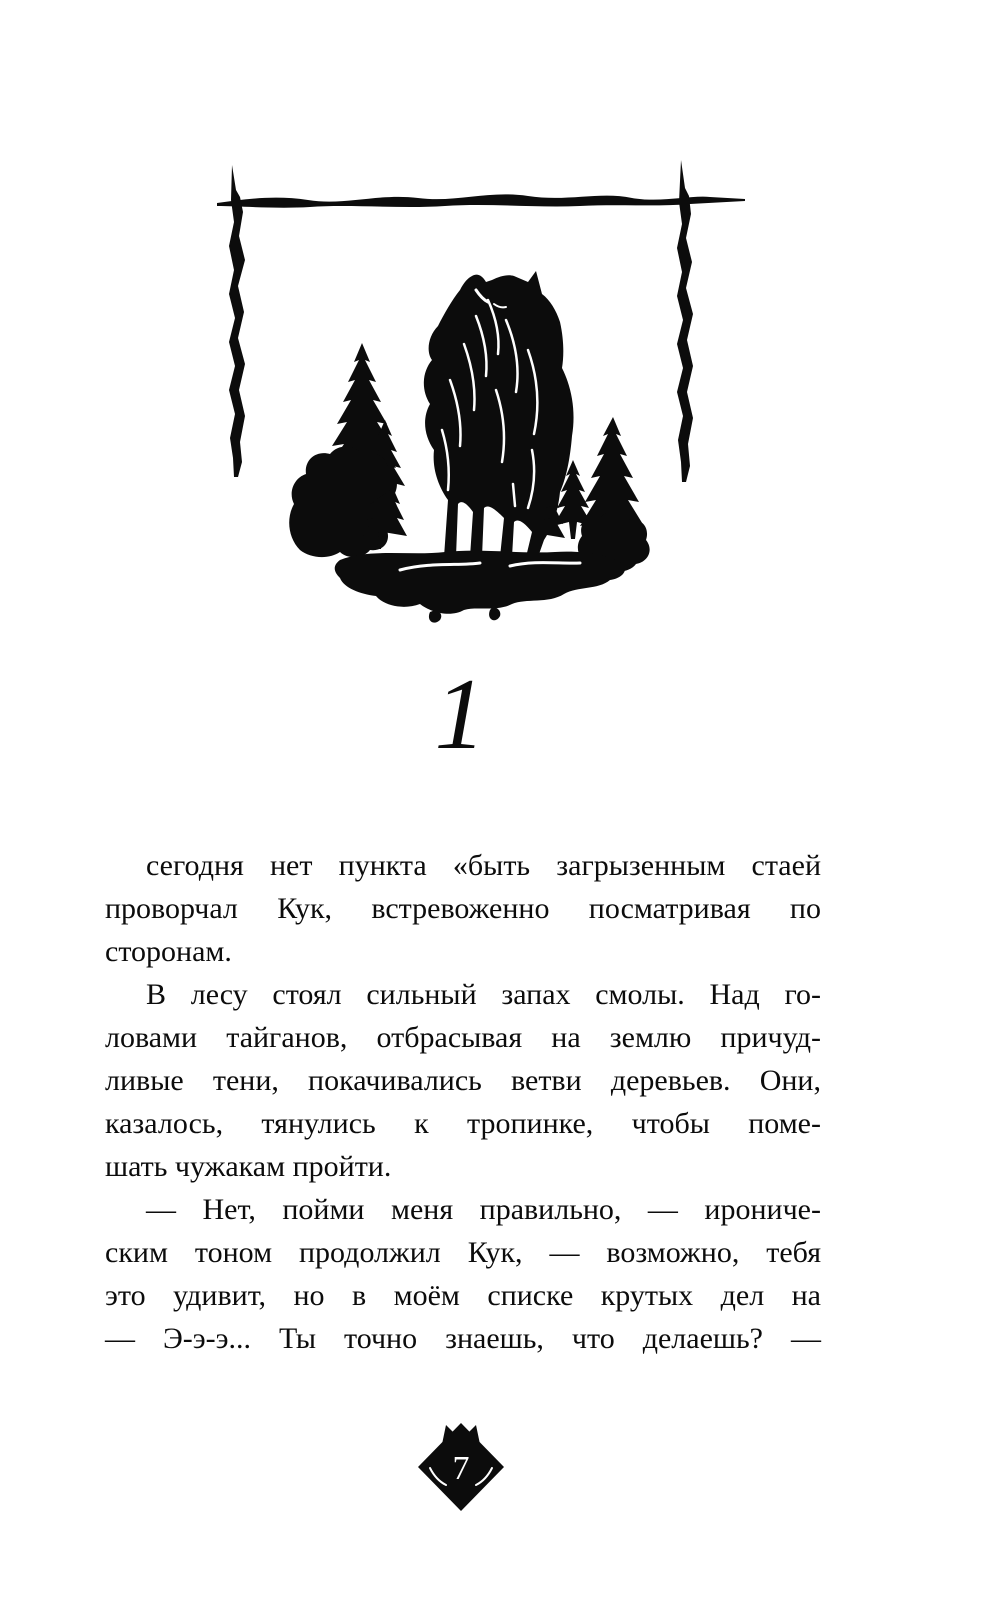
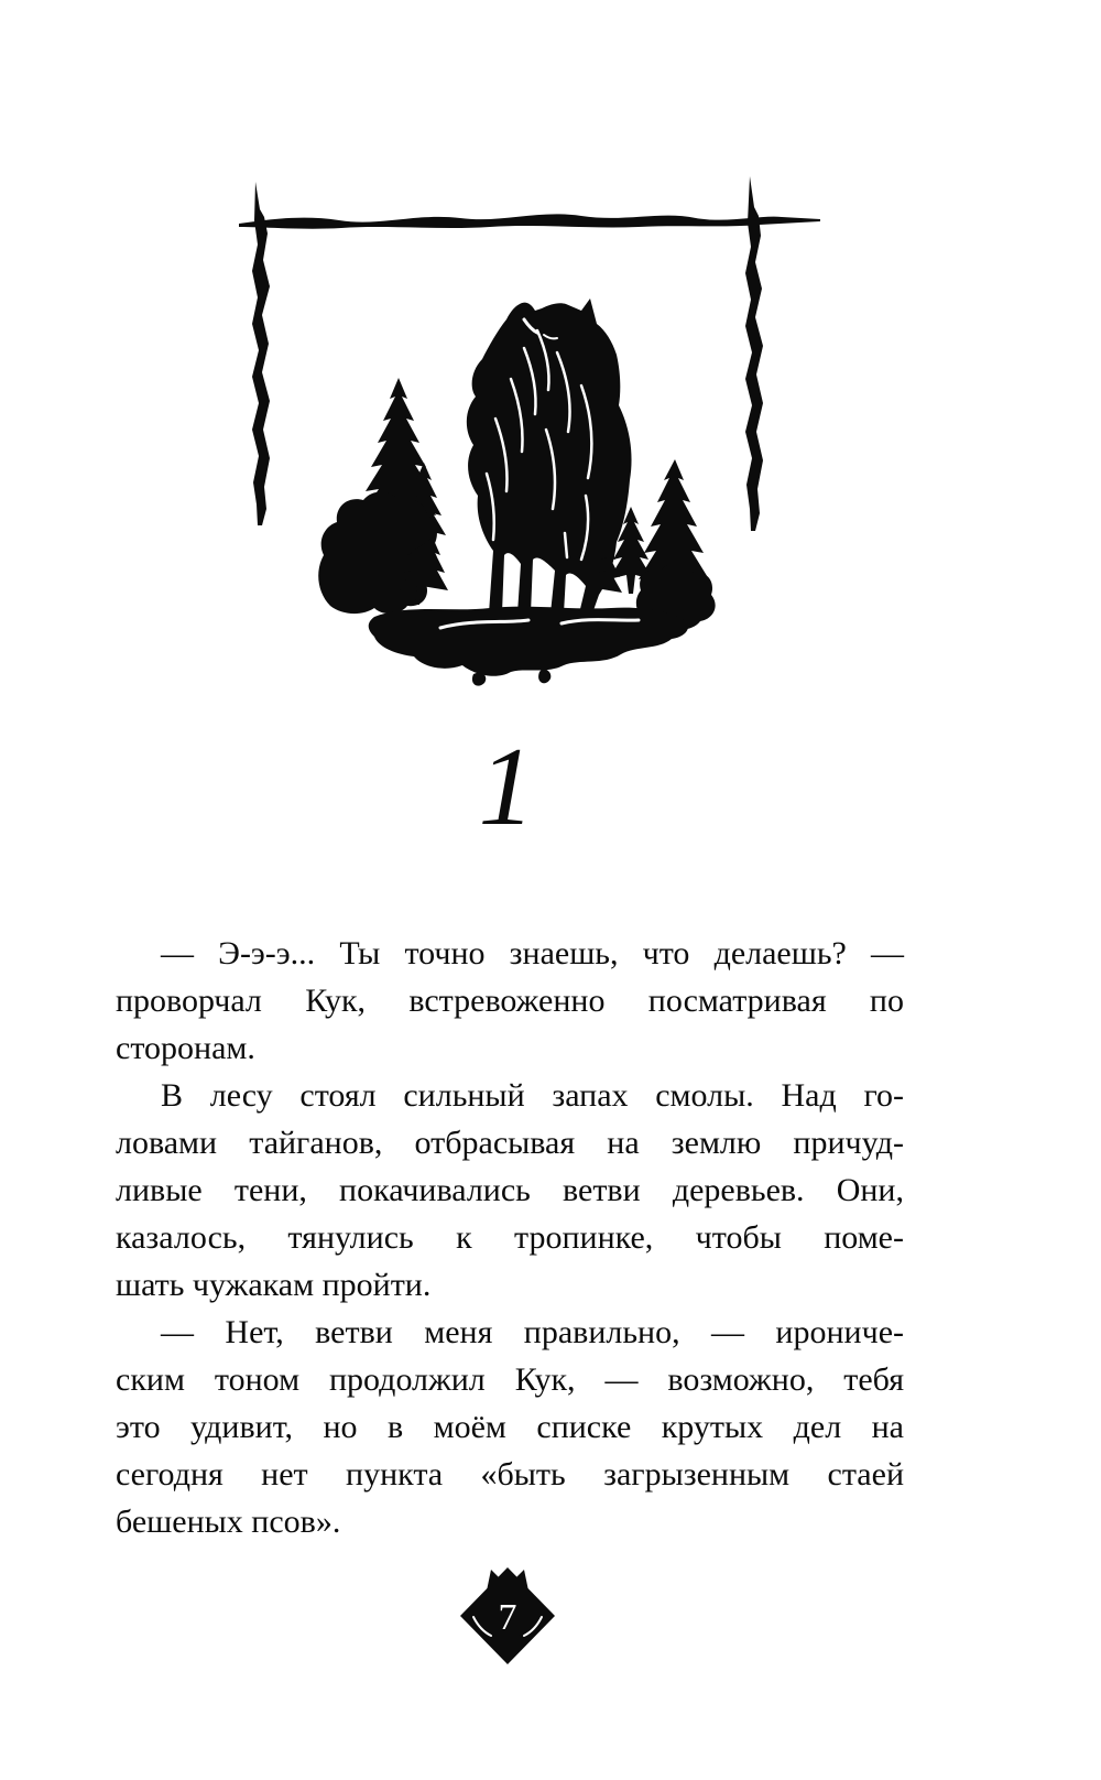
  1
- сегодня нет пункта «быть загрызенным стаей
+ — Э-э-э... Ты точно знаешь, что делаешь? —
  проворчал Кук, встревоженно посматривая по
  сторонам.
  В лесу стоял сильный запах смолы. Над го-
  ловами тайганов, отбрасывая на землю причуд-
  ливые тени, покачивались ветви деревьев. Они,
  казалось, тянулись к тропинке, чтобы поме-
  шать чужакам пройти.
- — Нет, пойми меня правильно, — ирониче-
+ — Нет, ветви меня правильно, — ирониче-
  ским тоном продолжил Кук, — возможно, тебя
  это удивит, но в моём списке крутых дел на
- — Э-э-э... Ты точно знаешь, что делаешь? —
+ сегодня нет пункта «быть загрызенным стаей
+ бешеных псов».
  7
